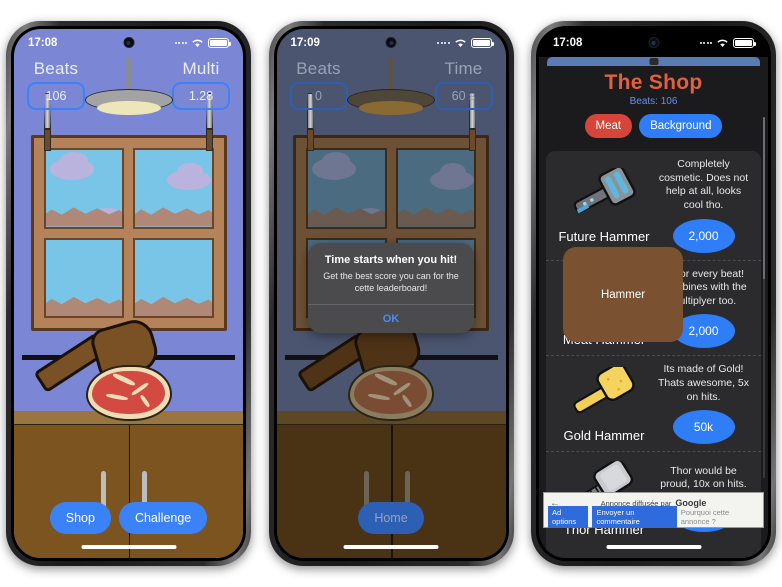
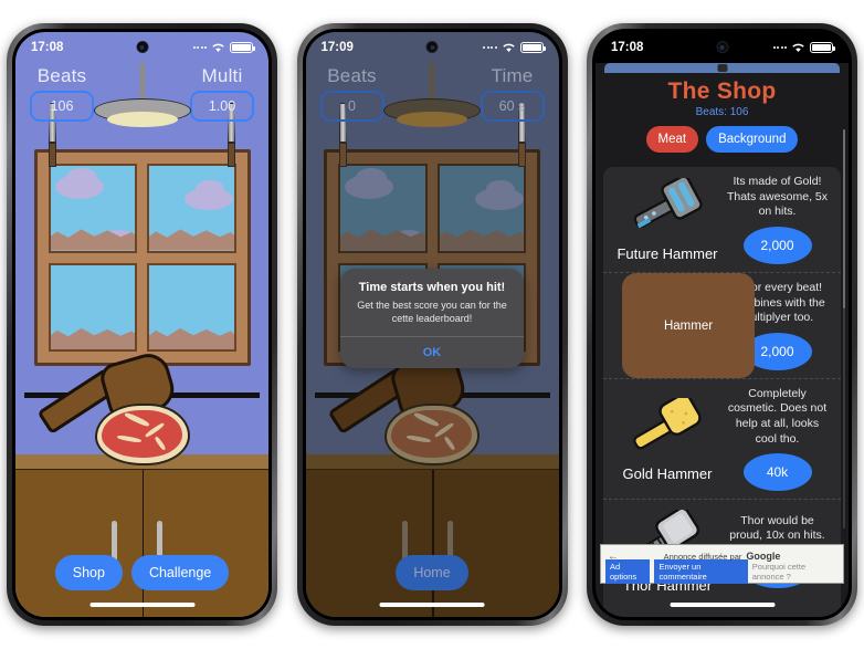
  17:08
  Beats
  106
  Multi
- 1.28
+ 1.00
  Shop
  Challenge
  17:09
  Beats
  0
  Time
  60 s
  Home
  Time starts when you hit!
  Get the best score you can for the cette leaderboard!
  OK
  17:08
  The Shop
  Beats: 106
  Hammer
  Meat
  Background
  Future Hammer
- Completely cosmetic. Does not help at all, looks cool tho.
+ Its made of Gold! Thats awesome, 5x on hits.
  2,000
  r every beat! bines with the ltiplyer too.
  2,000
  Gold Hammer
- Its made of Gold! Thats awesome, 5x on hits.
+ Completely cosmetic. Does not help at all, looks cool tho.
- 50k
+ 40k
  Thor Hammer
  Thor would be proud, 10x on hits.
  ←
  Annonce diffusée par
  Google
  Ad options
  Envoyer un commentaire
  Pourquoi cette annonce ?
